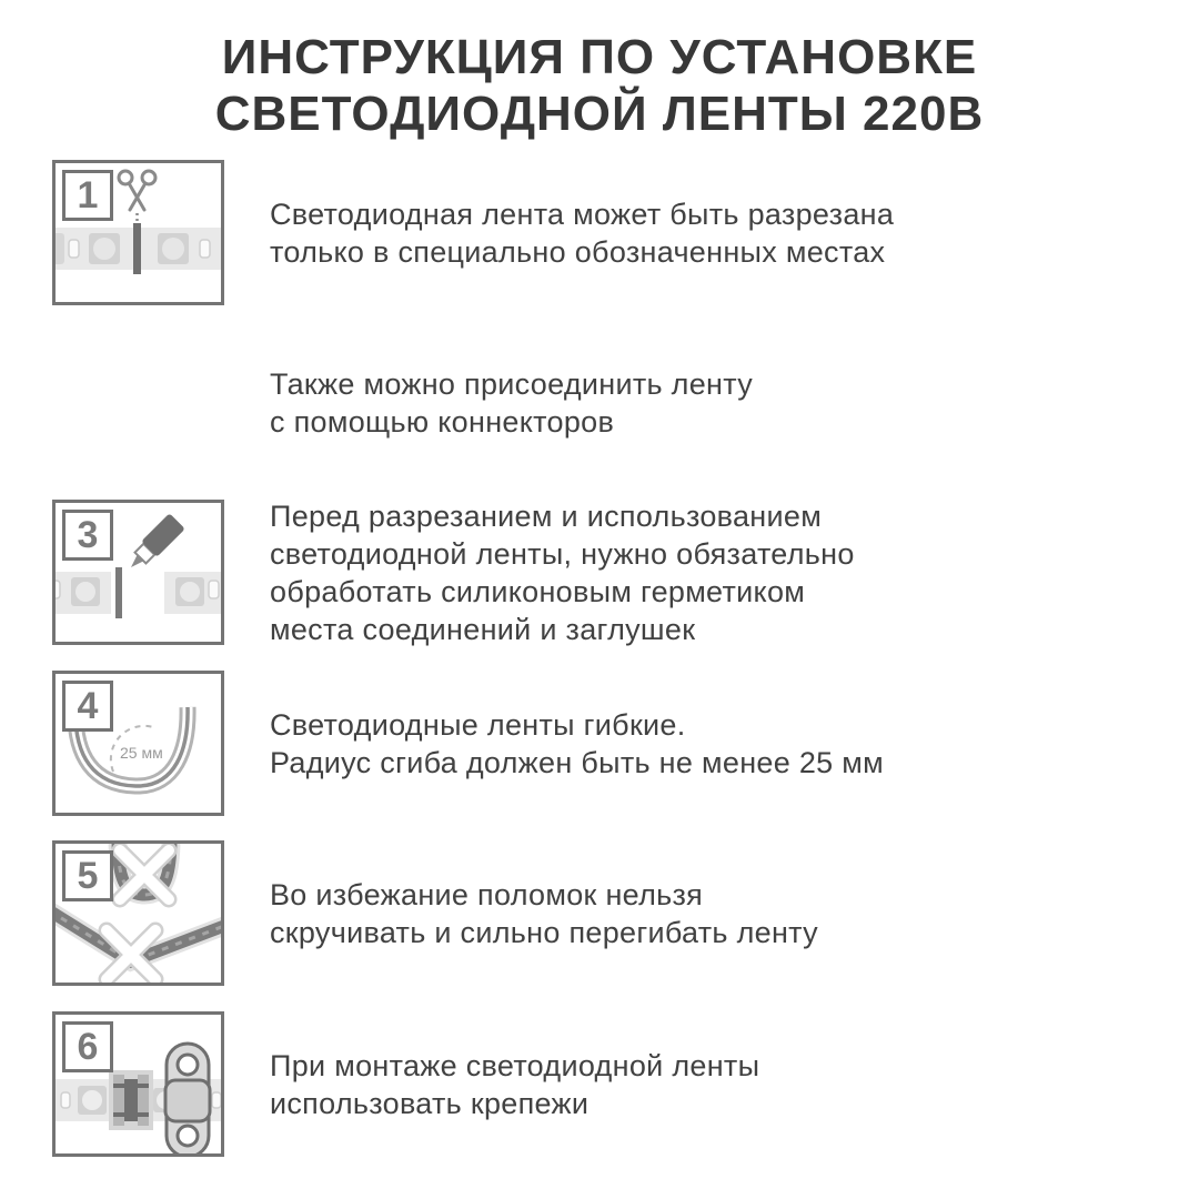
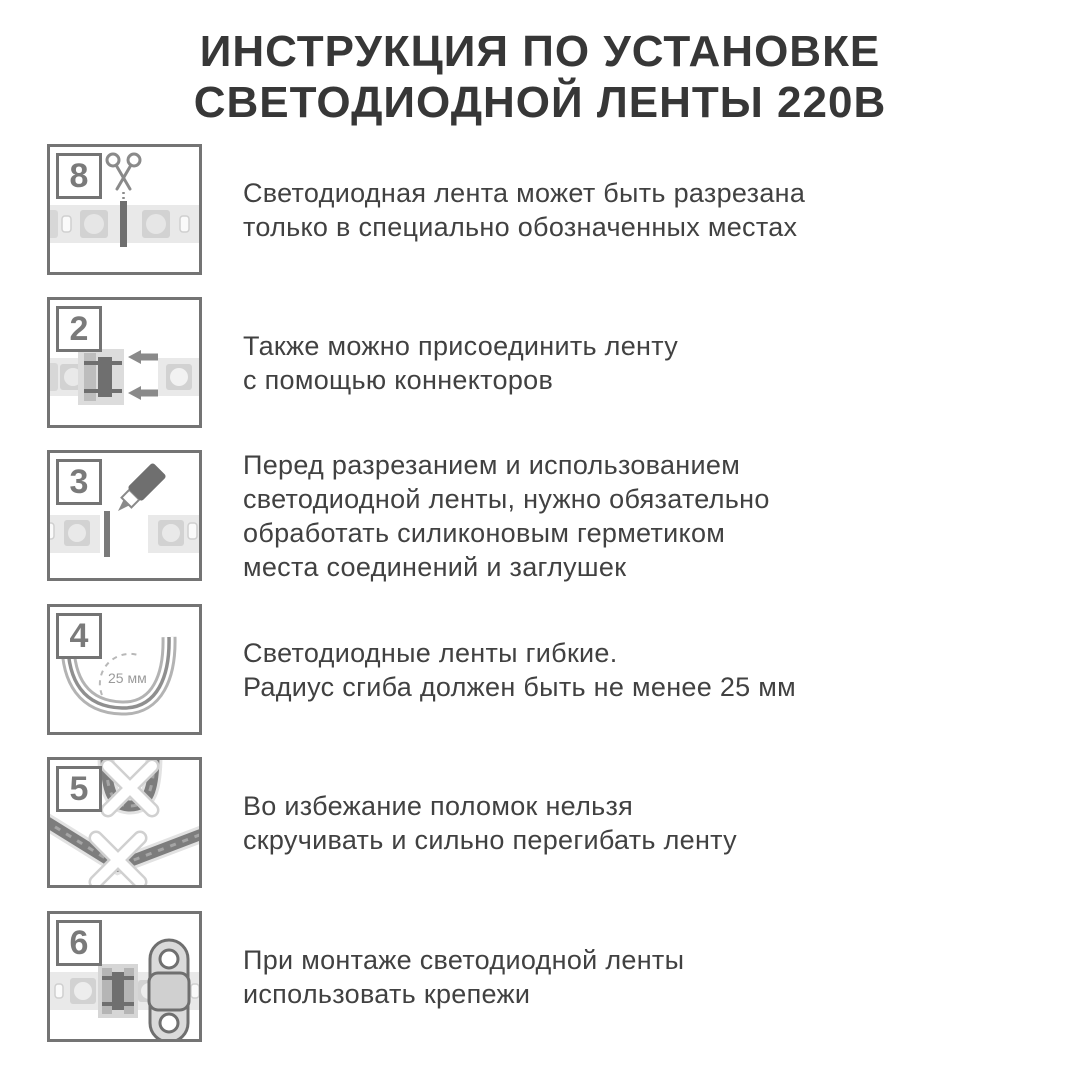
  ИНСТРУКЦИЯ ПО УСТАНОВКЕ
  СВЕТОДИОДНОЙ ЛЕНТЫ 220В
- 1
+ 8
  Светодиодная лента может быть разрезана
  только в специально обозначенных местах
+ 2
  Также можно присоединить ленту
  с помощью коннекторов
  3
  Перед разрезанием и использованием
  светодиодной ленты, нужно обязательно
  обработать силиконовым герметиком
  места соединений и заглушек
  4
  25 мм
  Светодиодные ленты гибкие.
  Радиус сгиба должен быть не менее 25 мм
  5
  Во избежание поломок нельзя
  скручивать и сильно перегибать ленту
  6
  При монтаже светодиодной ленты
  использовать крепежи
